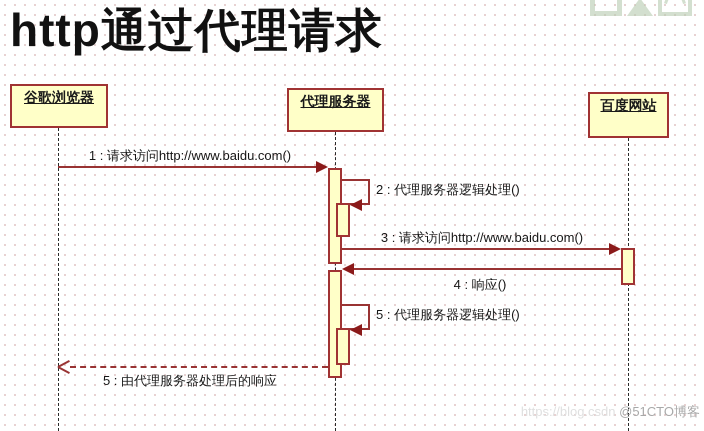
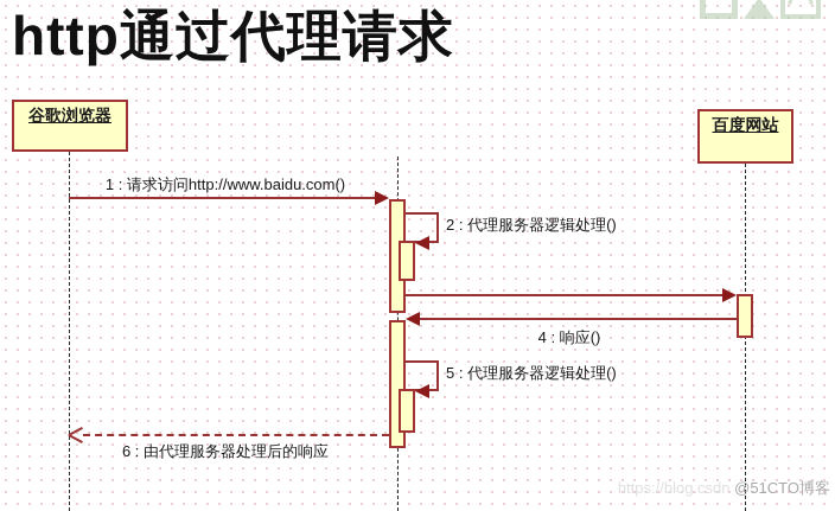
  http通过代理请求
  谷歌浏览器
- 代理服务器
  百度网站
  1 : 请求访问http://www.baidu.com()
  2 : 代理服务器逻辑处理()
- 3 : 请求访问http://www.baidu.com()
  4 : 响应()
  5 : 代理服务器逻辑处理()
- 5 : 由代理服务器处理后的响应
+ 6 : 由代理服务器处理后的响应
  https://blog.csdn @51CTO博客
